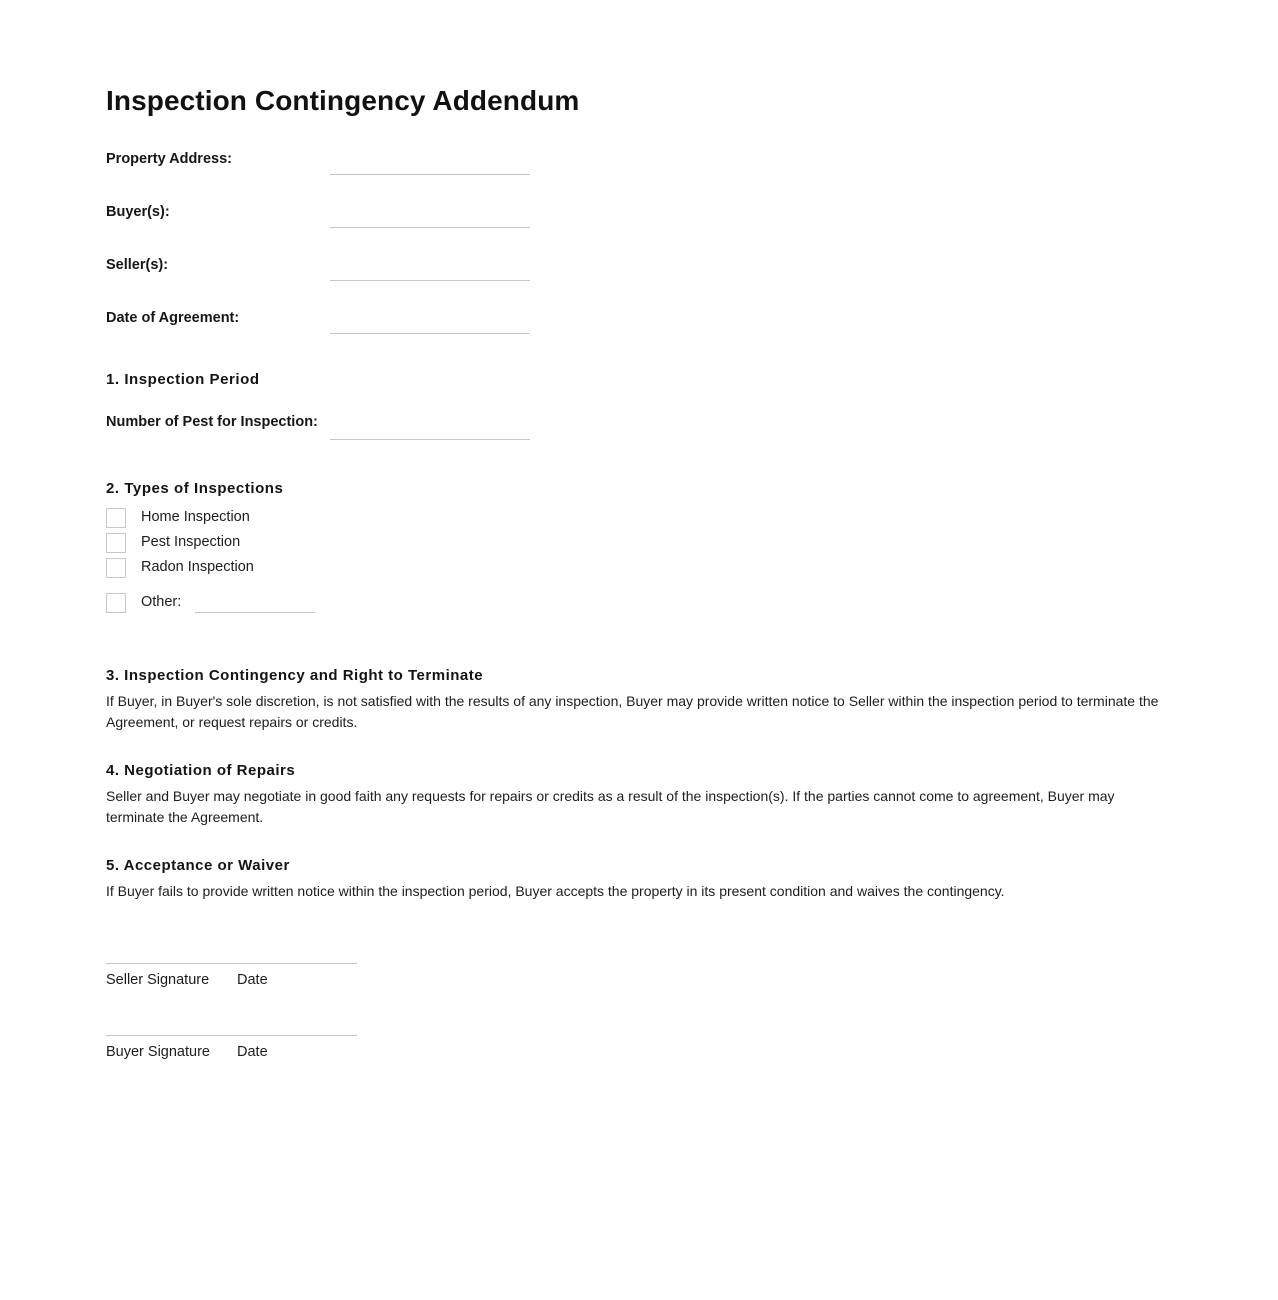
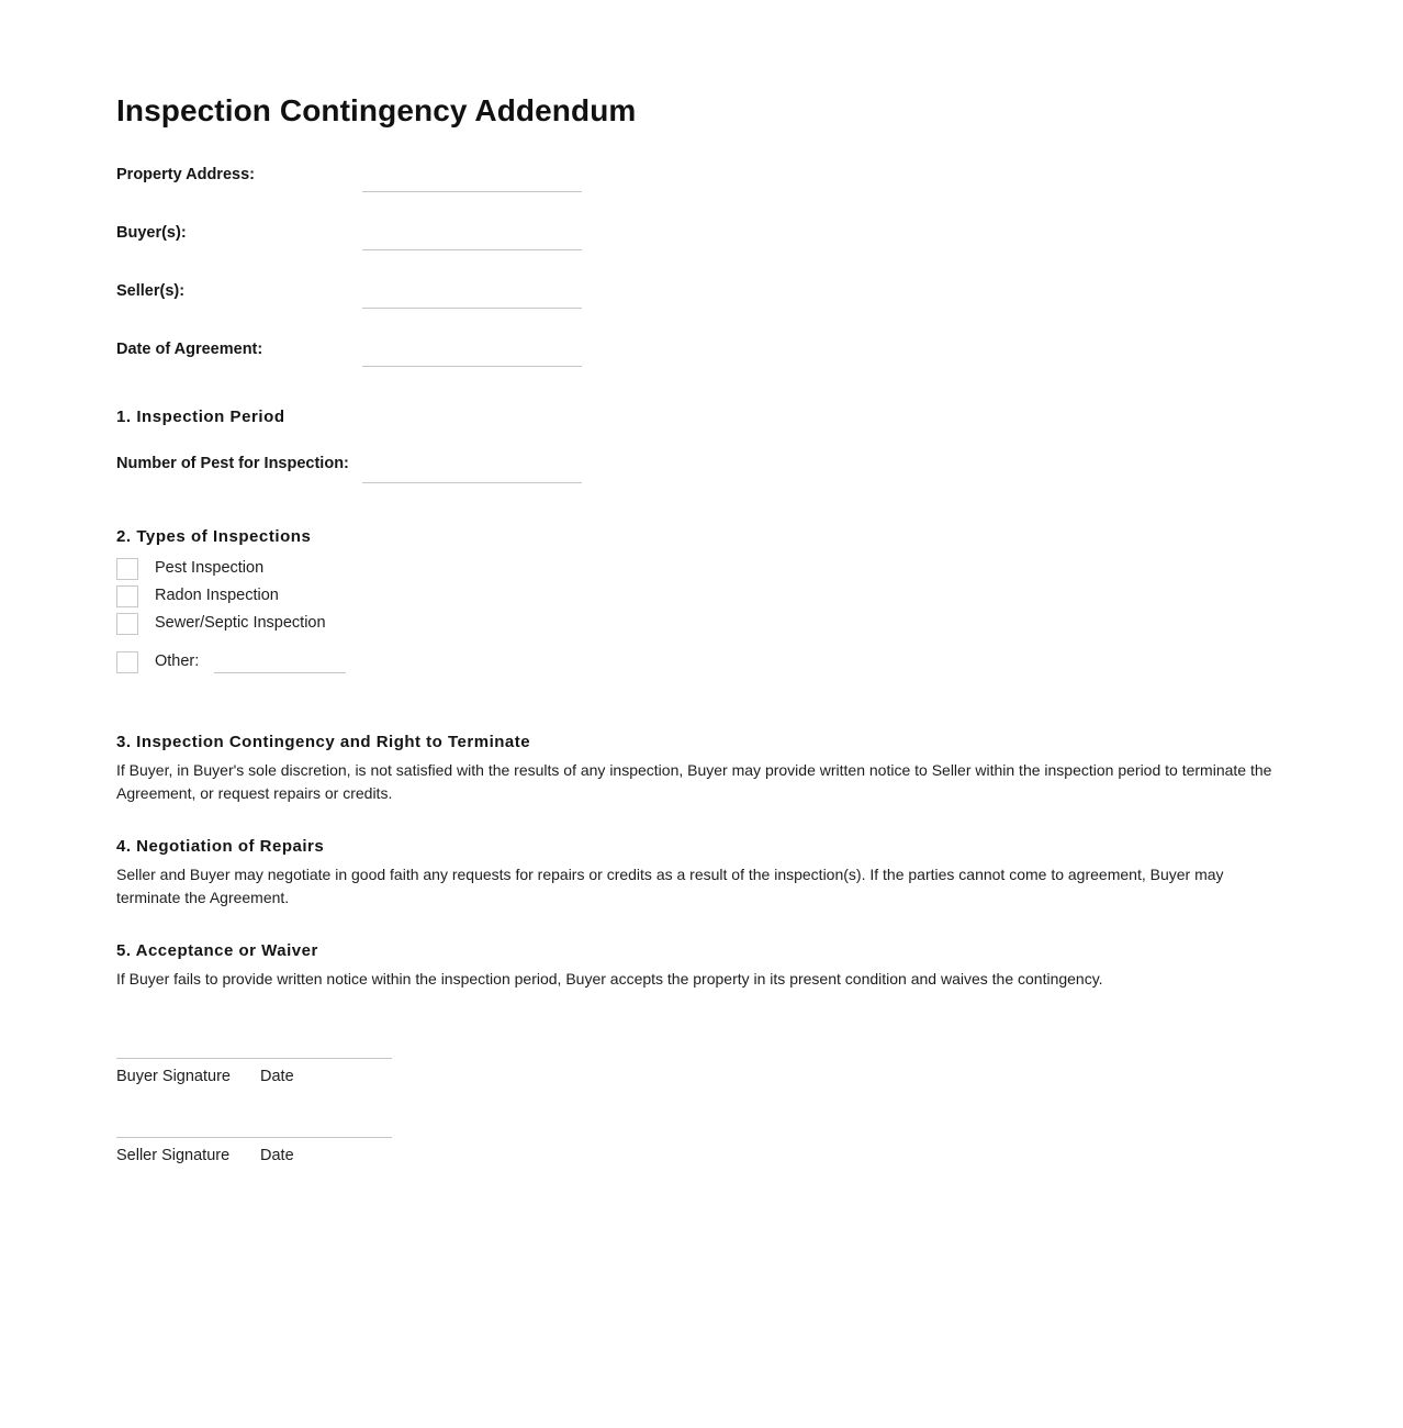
  Inspection Contingency Addendum
  Property Address:
  Buyer(s):
  Seller(s):
  Date of Agreement:
  1. Inspection Period
  Number of Pest for Inspection:
  2. Types of Inspections
- Home Inspection
  Pest Inspection
  Radon Inspection
+ Sewer/Septic Inspection
  Other:
  3. Inspection Contingency and Right to Terminate
  If Buyer, in Buyer's sole discretion, is not satisfied with the results of any inspection, Buyer may provide written notice to Seller within the inspection period to terminate the Agreement, or request repairs or credits.
  4. Negotiation of Repairs
  Seller and Buyer may negotiate in good faith any requests for repairs or credits as a result of the inspection(s). If the parties cannot come to agreement, Buyer may terminate the Agreement.
  5. Acceptance or Waiver
  If Buyer fails to provide written notice within the inspection period, Buyer accepts the property in its present condition and waives the contingency.
- Seller Signature
+ Buyer Signature
  Date
- Buyer Signature
+ Seller Signature
  Date
